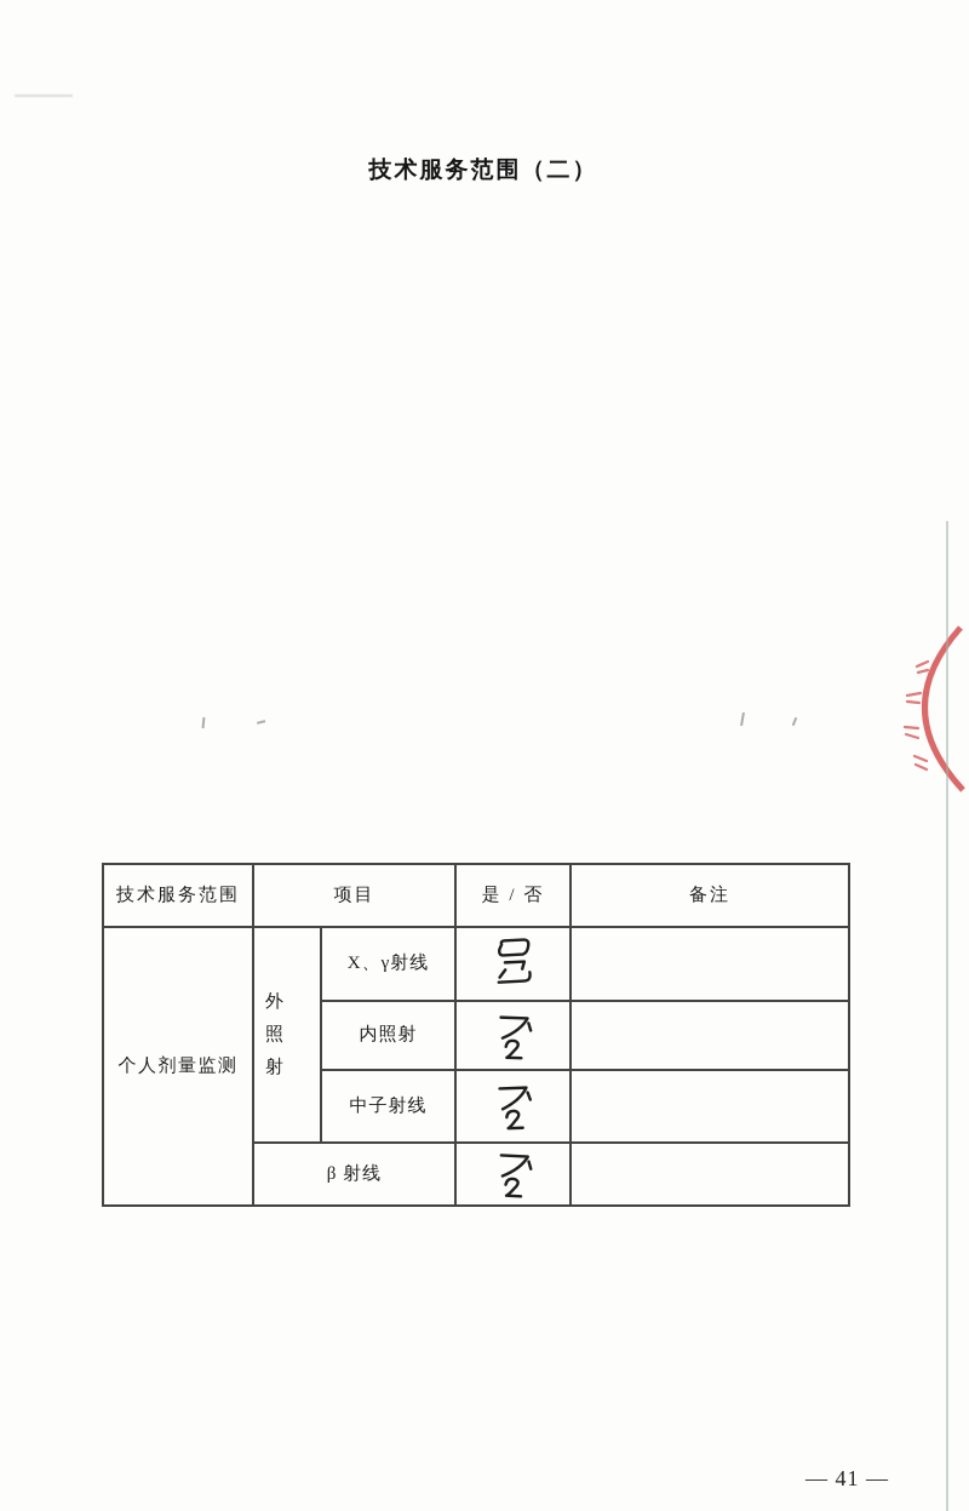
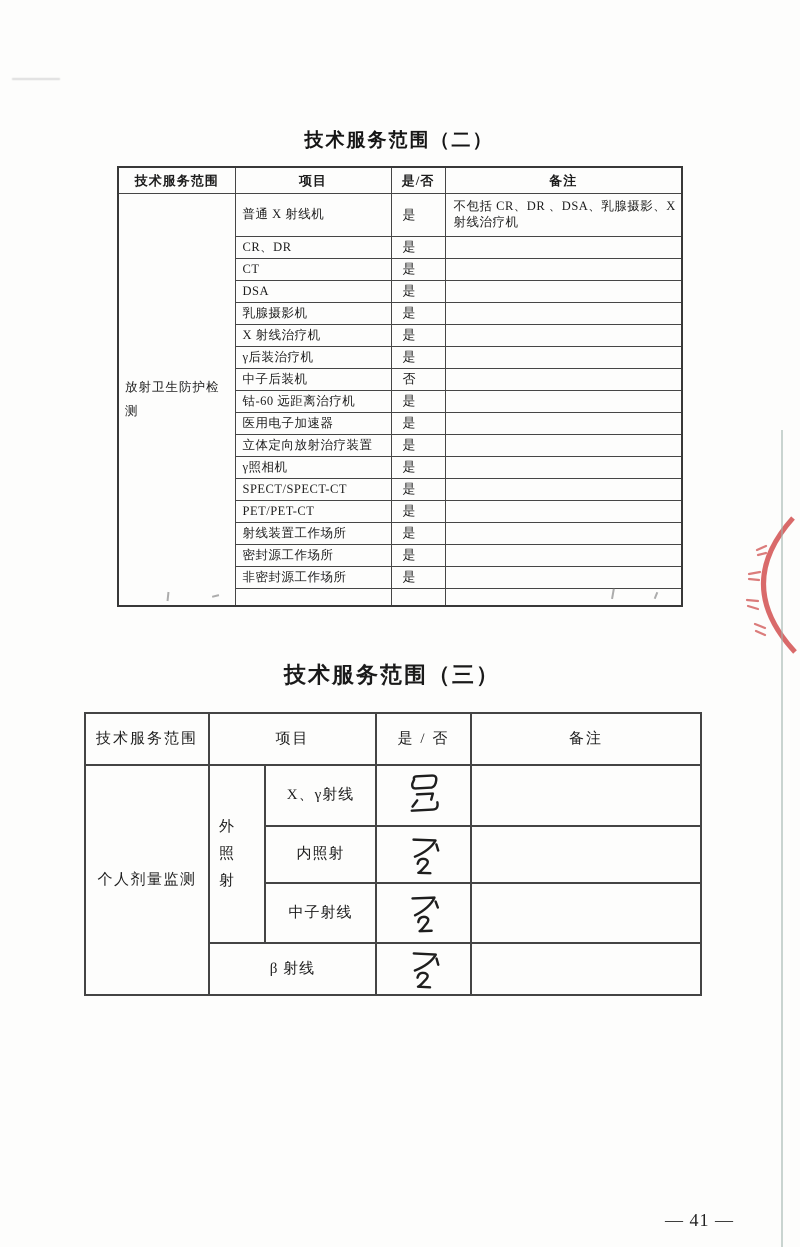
  技术服务范围（二）
+ 技术服务范围	项目	是/否	备注
+ 放射卫生防护检测	普通 X 射线机	是	不包括 CR、DR 、DSA、乳腺摄影、X 射线治疗机
+ CR、DR	是
+ CT	是
+ DSA	是
+ 乳腺摄影机	是
+ X 射线治疗机	是
+ γ后装治疗机	是
+ 中子后装机	否
+ 钴-60 远距离治疗机	是
+ 医用电子加速器	是
+ 立体定向放射治疗装置	是
+ γ照相机	是
+ SPECT/SPECT-CT	是
+ PET/PET-CT	是
+ 射线装置工作场所	是
+ 密封源工作场所	是
+ 非密封源工作场所	是
+ 技术服务范围（三）
  技术服务范围	项目	是 / 否	备注
  个人剂量监测	外 照 射	X、γ射线
  内照射
  中子射线
  β 射线
  — 41 —
